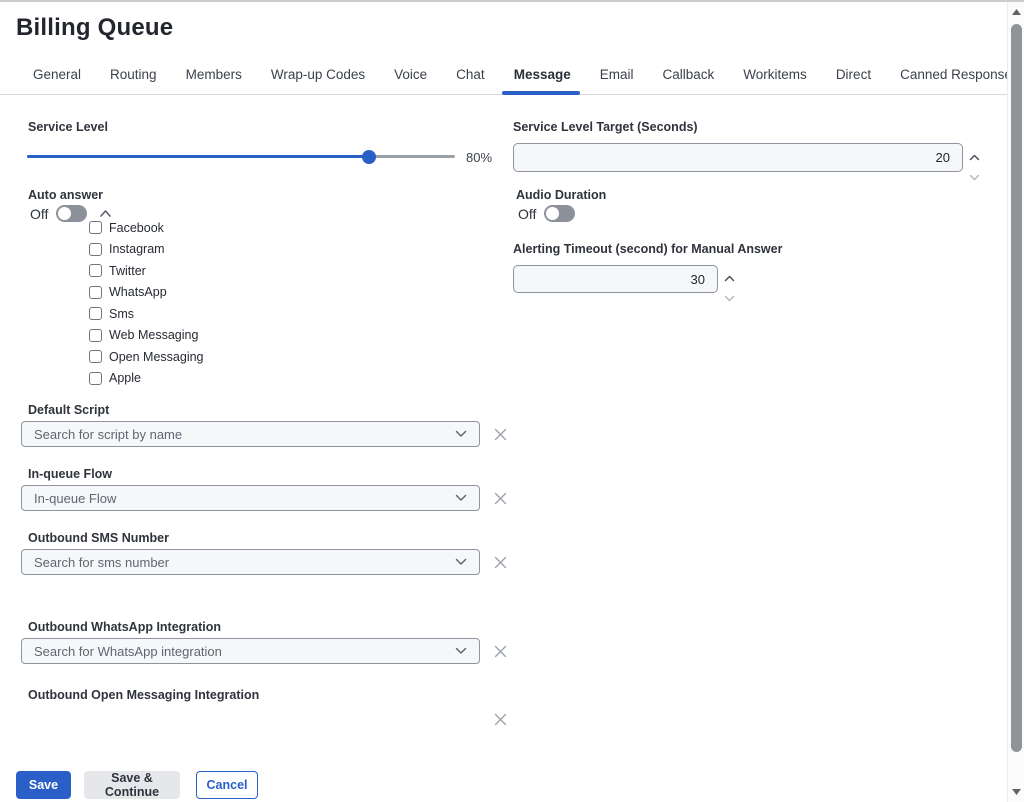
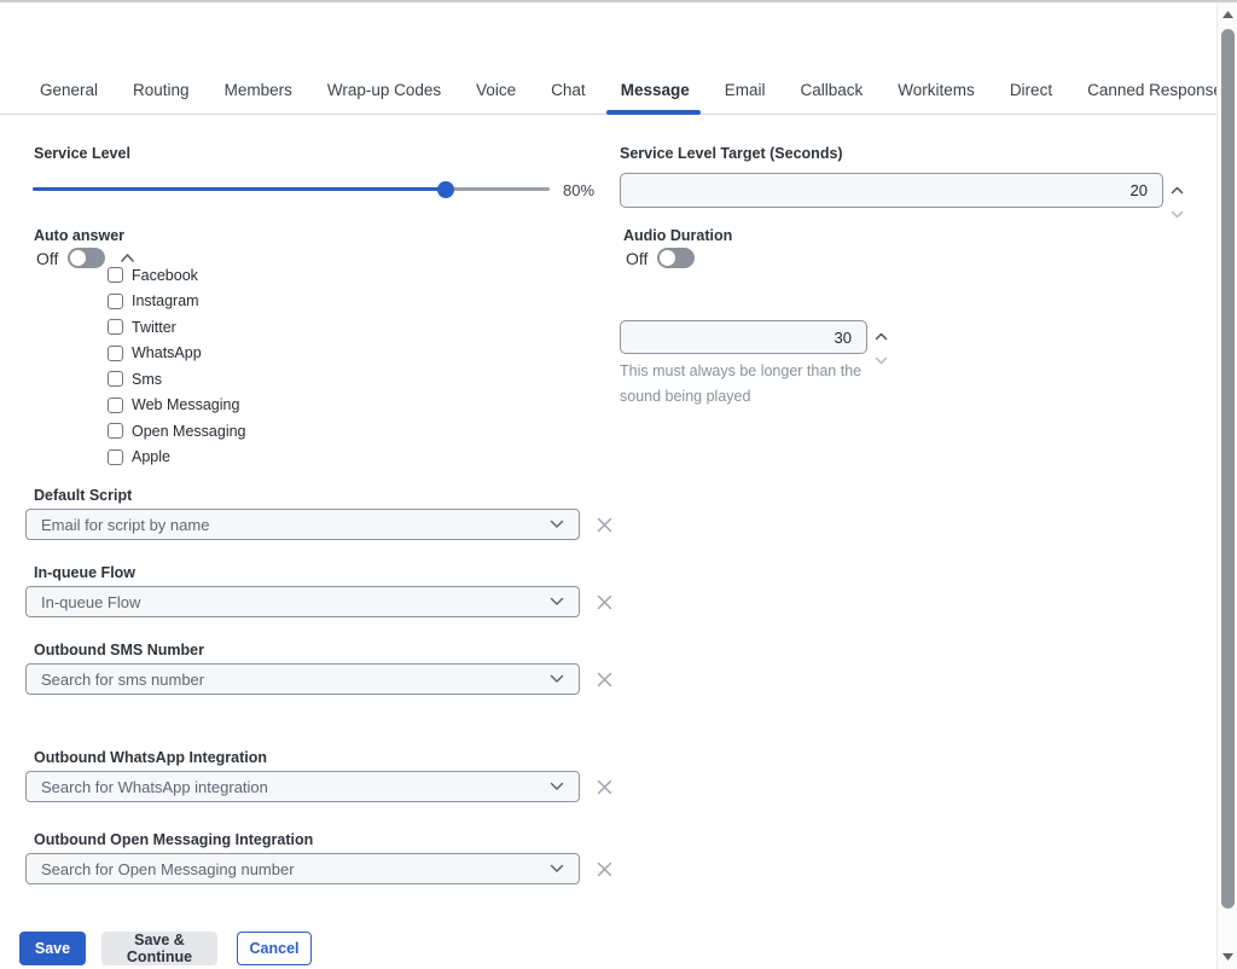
- Billing Queue
  General
  Routing
  Members
  Wrap-up Codes
  Voice
  Chat
  Message
  Email
  Callback
  Workitems
  Direct
  Canned Respons
  Service Level
  80%
  Auto answer
  Off
  Facebook
  Instagram
  Twitter
  WhatsApp
  Sms
  Web Messaging
  Open Messaging
  Apple
  Default Script
- Search for script by name
+ Email for script by name
  In-queue Flow
  In-queue Flow
  Outbound SMS Number
  Search for sms number
  Outbound WhatsApp Integration
  Search for WhatsApp integration
  Outbound Open Messaging Integration
+ Search for Open Messaging number
  Service Level Target (Seconds)
  20
  Audio Duration
  Off
- Alerting Timeout (second) for Manual Answer
  30
+ This must always be longer than the sound being played
  Save
  Save & Continue
  Cancel
